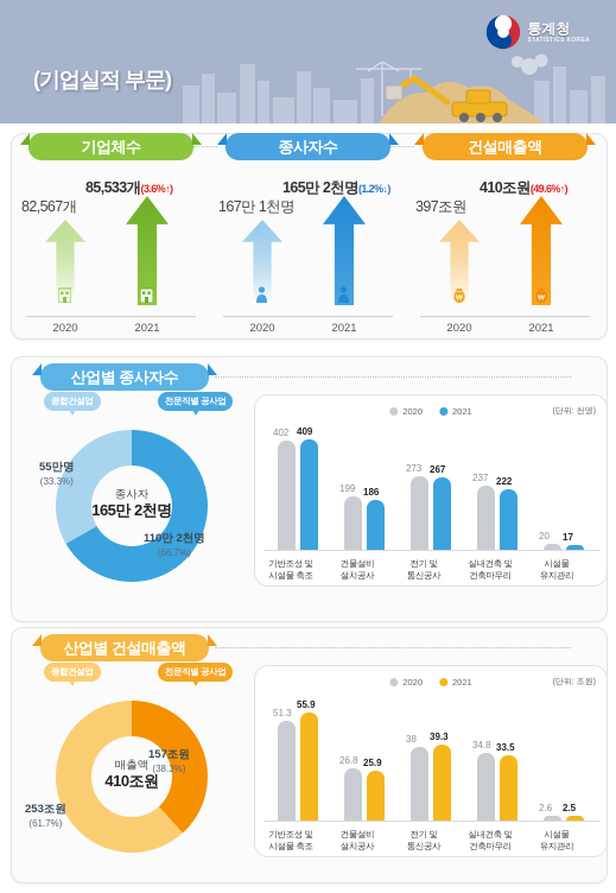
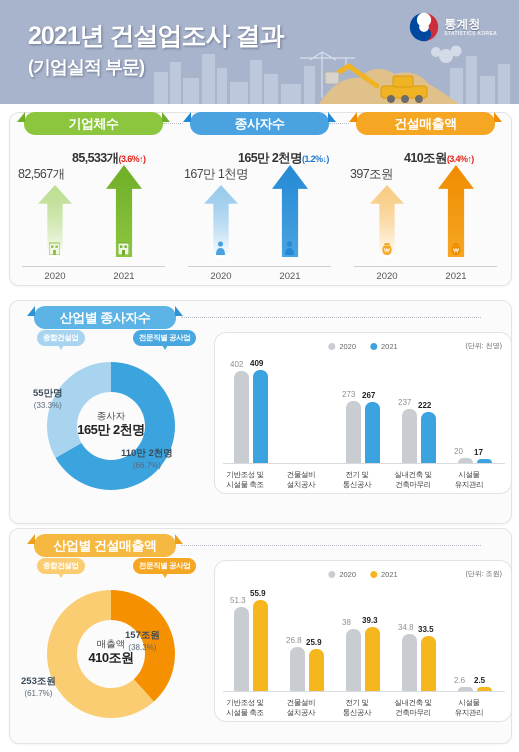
+ 2021년 건설업조사 결과
  (기업실적 부문)
  통계청
  기업체수
  82,567개
  2020
  85,533개(3.6%↑)
  2021
  종사자수
  167만 1천명
  2020
  165만 2천명(1.2%↓)
  2021
  건설매출액
  397조원
  2020
- 410조원(49.6%↑)
+ 410조원(3.4%↑)
  2021
  산업별 종사자수
  종사자
  165만 2천명
  전문직별 공사업
  110만 2천명
  (66.7%)
  종합건설업
  55만명
  (33.3%)
  2020
  2021
  402
  409
- 199
- 186
  273
  267
  237
  222
  20
  17
  기반조성 및
  시설물 축조
  건물설비
  설치공사
  전기 및
  통신공사
  실내건축 및
  건축마무리
  시설물
  유지관리
  산업별 건설매출액
  매출액
  410조원
  전문직별 공사업
  157조원
  (38.3%)
  종합건설업
  253조원
  (61.7%)
  2020
  2021
  51.3
  55.9
  26.8
  25.9
  38
  39.3
  34.8
  33.5
  2.6
  2.5
  기반조성 및
  시설물 축조
  건물설비
  설치공사
  전기 및
  통신공사
  실내건축 및
  건축마무리
  시설물
  유지관리
